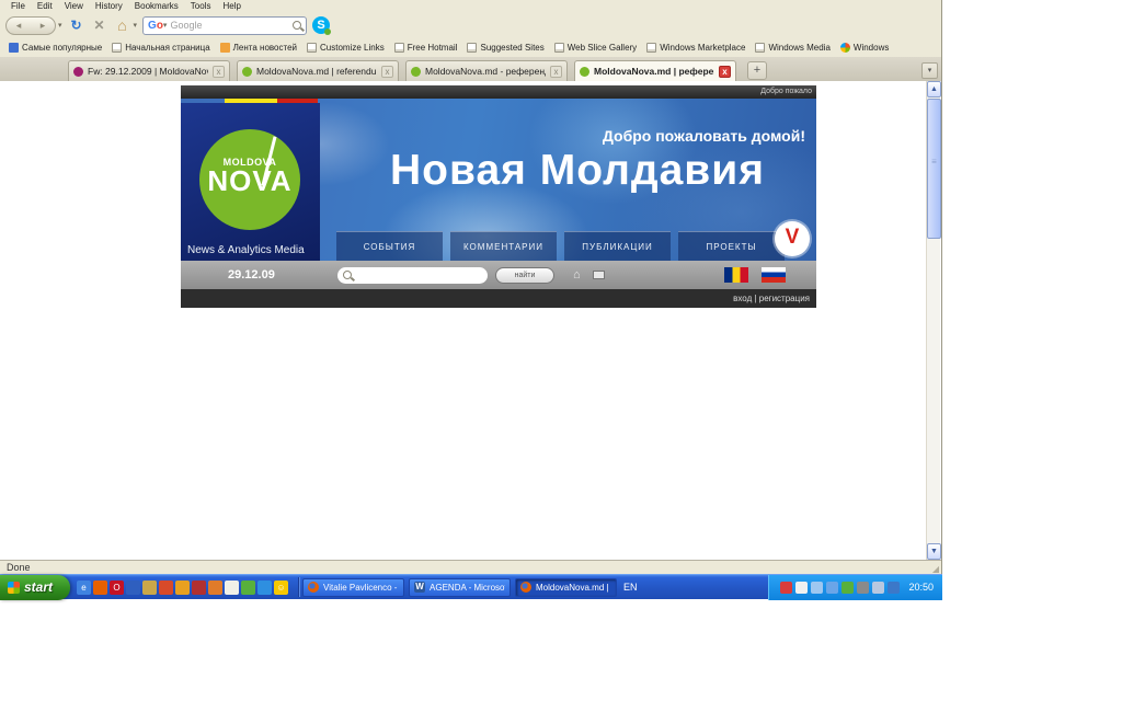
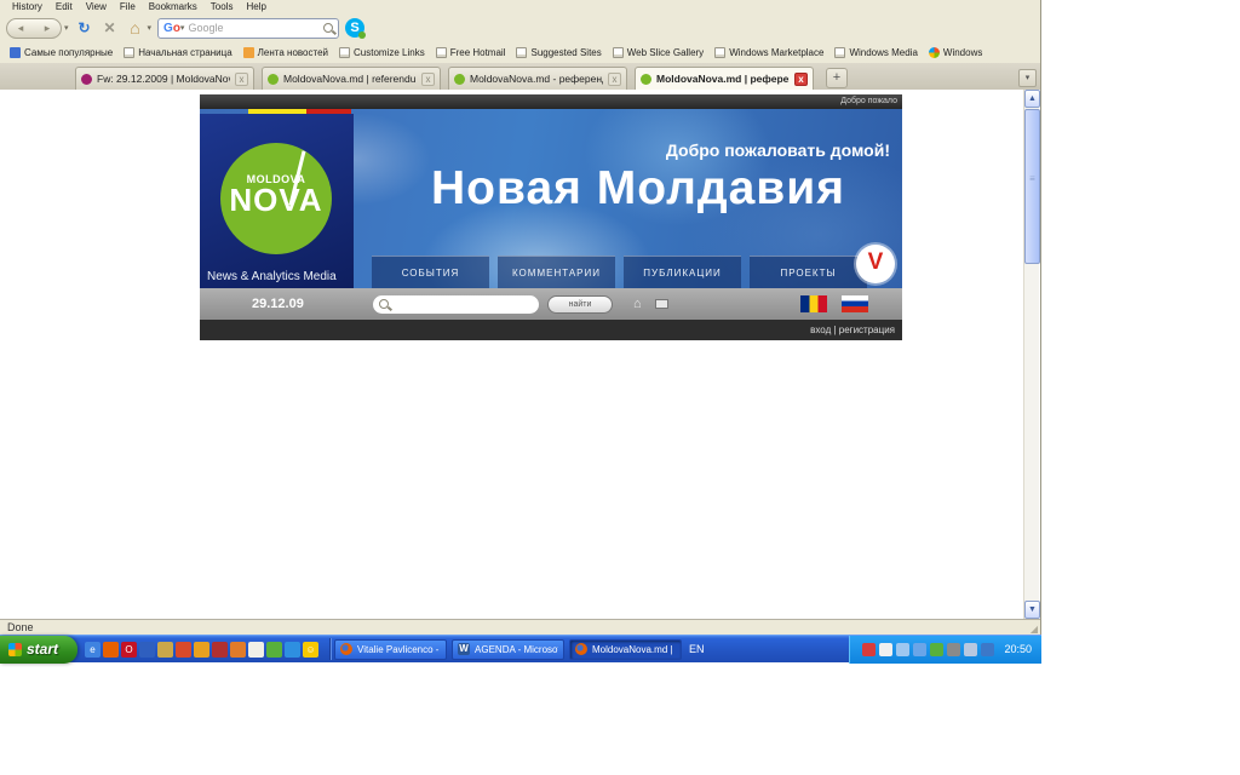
- File
+ History
  Edit
  View
- History
+ File
  Bookmarks
  Tools
  Help
  ◂
  ▸
  ↻
  ✕
  ⌂
  Go
  Google
  S
  Самые популярные
  Начальная страница
  Лента новостей
  Customize Links
  Free Hotmail
  Suggested Sites
  Web Slice Gallery
  Windows Marketplace
  Windows Media
  Windows
  x
  MoldovaNova.md | referendu
  x
  MoldovaNova.md - референ
  x
  MoldovaNova.md | рефере
  x
  +
  MOLDOA
  NOA
  News & Analytics Media
  Добро пожаловать домой!
  Новая Молдавия
  СОБЫТИЯ
  КОММЕНТАРИИ
  ПУБЛИКАЦИИ
  ПРОЕКТЫ
  V
  29.12.09
  ⌂
  вход | регистрация
  Done
  ◢
  start
  e
  O
  ☺
  Vitalie Pavlicenco -
  W
  AGENDA - Microso
  MoldovaNova.md |
  EN
  20:50
